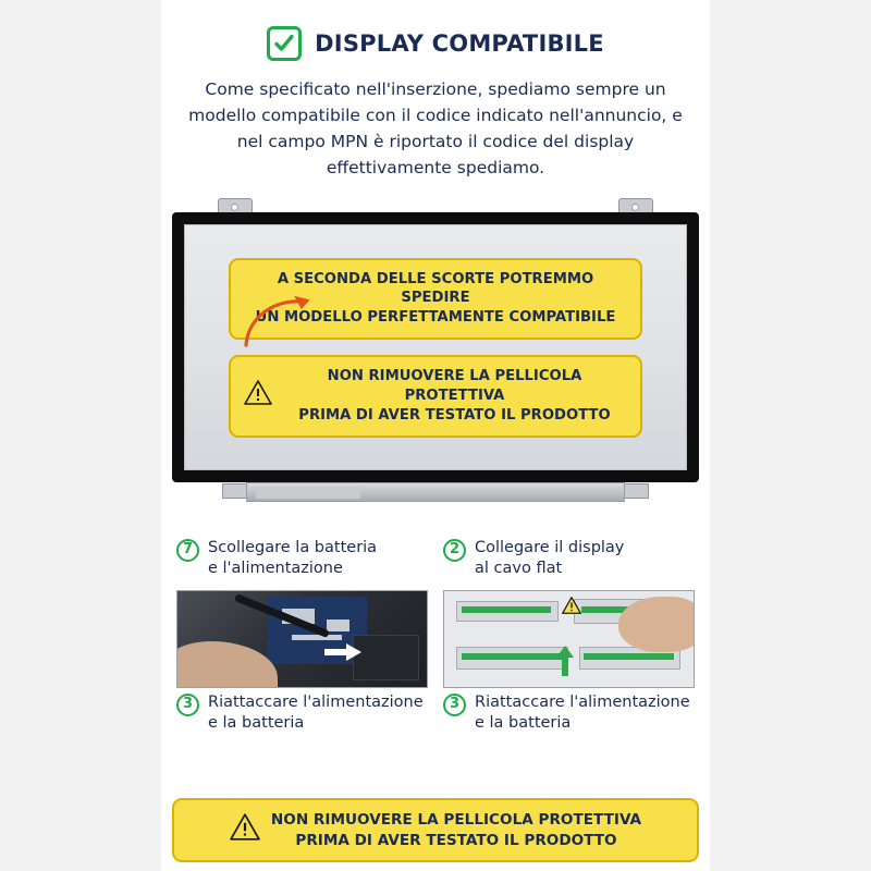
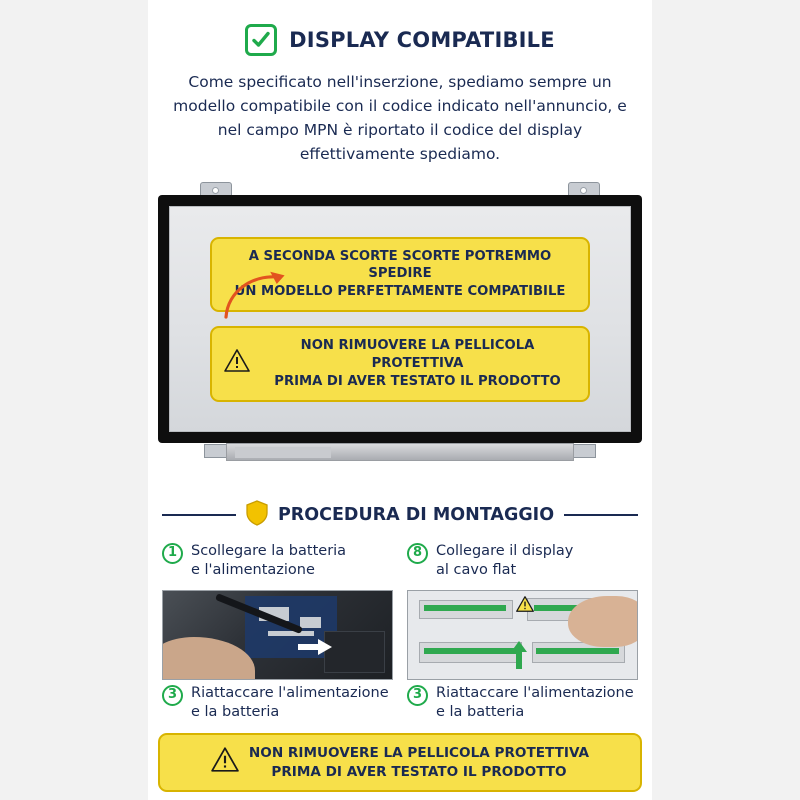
  DISPLAY COMPATIBILE
  Come specificato nell'inserzione, spediamo sempre un modello compatibile con il codice indicato nell'annuncio, e nel campo MPN è riportato il codice del display effettivamente spediamo.
- A SECONDA DELLE SCORTE POTREMMO SPEDIRE
+ A SECONDA SCORTE SCORTE POTREMMO SPEDIRE
  UN MODELLO PERFETTAMENTE COMPATIBILE
  NON RIMUOVERE LA PELLICOLA PROTETTIVA
  PRIMA DI AVER TESTATO IL PRODOTTO
+ PROCEDURA DI MONTAGGIO
- 7
+ 1
  Scollegare la batteria
  e l'alimentazione
- 2
+ 8
  Collegare il display
  al cavo flat
  3
  Riattaccare l'alimentazione
  e la batteria
  3
  Riattaccare l'alimentazione
  e la batteria
  NON RIMUOVERE LA PELLICOLA PROTETTIVA
  PRIMA DI AVER TESTATO IL PRODOTTO
